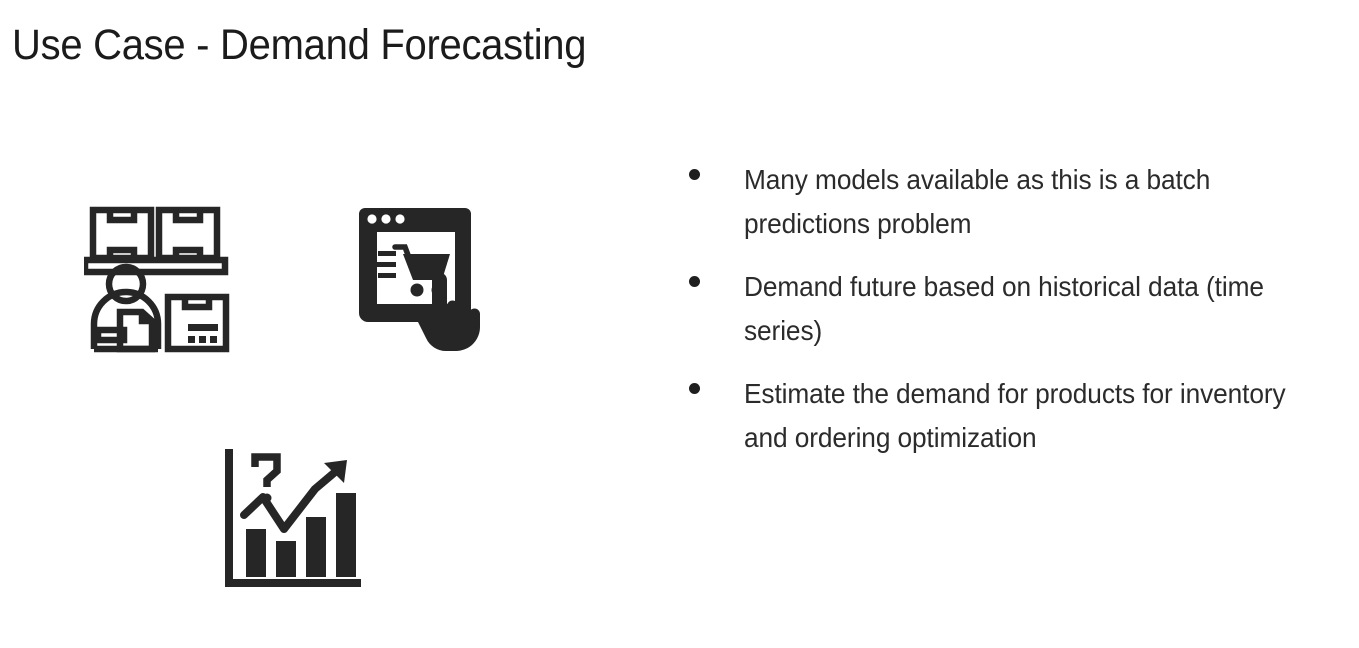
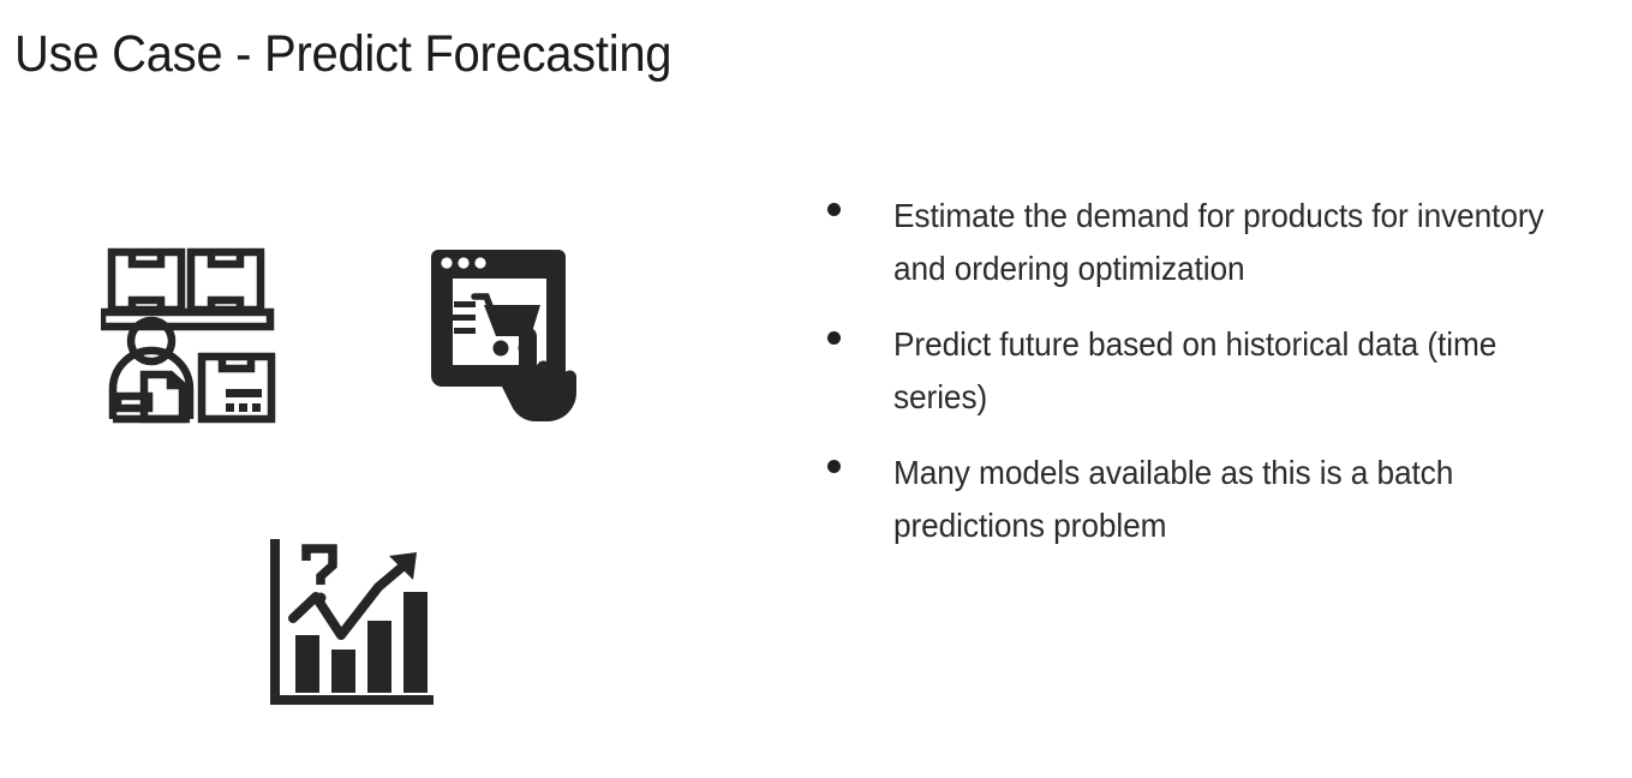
- Use Case - Demand Forecasting
+ Use Case - Predict Forecasting
- Many models available as this is a batch predictions problem
+ Estimate the demand for products for inventory and ordering optimization
- Demand future based on historical data (time series)
+ Predict future based on historical data (time series)
- Estimate the demand for products for inventory and ordering optimization
+ Many models available as this is a batch predictions problem
